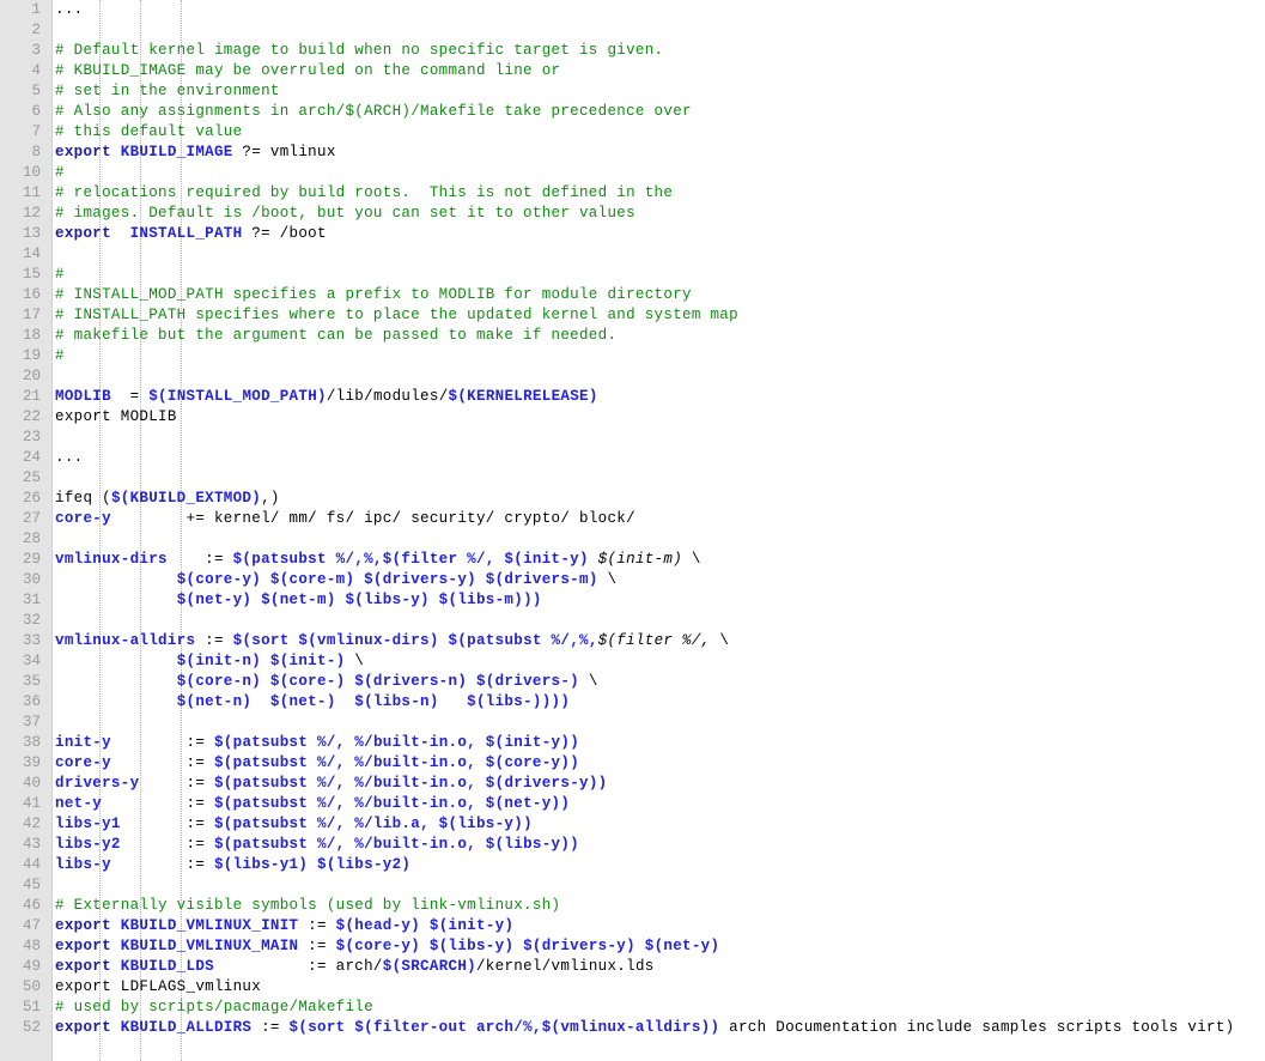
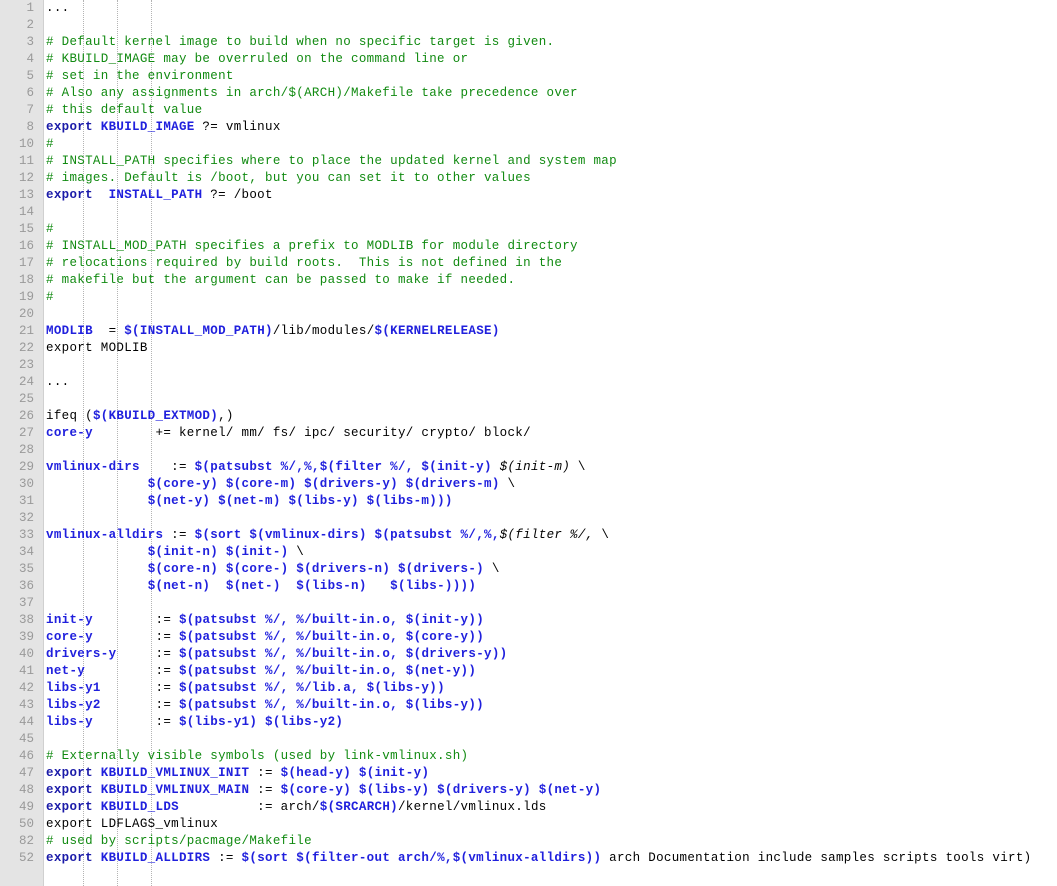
  1 ...
  2
  3 # Default kernel image to build when no specific target is given.
  4 # KBUILD_IMAGE may be overruled on the command line or
  5 # set in the environment
  6 # Also any assignments in arch/$(ARCH)/Makefile take precedence over
  7 # this default value
  8 export KBUILD_IMAGE ?= vmlinux
  10 #
- 11 # relocations required by build roots. This is not defined in the
+ 11 # INSTALL_PATH specifies where to place the updated kernel and system map
  12 # images. Default is /boot, but you can set it to other values
  13 export INSTALL_PATH ?= /boot
  14
  15 #
  16 # INSTALL_MOD_PATH specifies a prefix to MODLIB for module directory
- 17 # INSTALL_PATH specifies where to place the updated kernel and system map
+ 17 # relocations required by build roots. This is not defined in the
  18 # makefile but the argument can be passed to make if needed.
  19 #
  20
  21 MODLIB = $(INSTALL_MOD_PATH)/lib/modules/$(KERNELRELEASE)
  22 export MODLIB
  23
  24 ...
  25
  26 ifeq ($(KBUILD_EXTMOD),)
  27 core-y += kernel/ mm/ fs/ ipc/ security/ crypto/ block/
  28
  29 vmlinux-dirs := $(patsubst %/,%,$(filter %/, $(init-y) $(init-m) \
  30 $(core-y) $(core-m) $(drivers-y) $(drivers-m) \
  31 $(net-y) $(net-m) $(libs-y) $(libs-m)))
  32
  33 vmlinux-alldirs := $(sort $(vmlinux-dirs) $(patsubst %/,%,$(filter %/, \
  34 $(init-n) $(init-) \
  35 $(core-n) $(core-) $(drivers-n) $(drivers-) \
  36 $(net-n) $(net-) $(libs-n) $(libs-))))
  37
  38 init-y := $(patsubst %/, %/built-in.o, $(init-y))
  39 core-y := $(patsubst %/, %/built-in.o, $(core-y))
  40 drivers-y := $(patsubst %/, %/built-in.o, $(drivers-y))
  41 net-y := $(patsubst %/, %/built-in.o, $(net-y))
  42 libs-y1 := $(patsubst %/, %/lib.a, $(libs-y))
  43 libs-y2 := $(patsubst %/, %/built-in.o, $(libs-y))
  44 libs-y := $(libs-y1) $(libs-y2)
  45
  46 # Externally visible symbols (used by link-vmlinux.sh)
  47 export KBUILD_VMLINUX_INIT := $(head-y) $(init-y)
  48 export KBUILD_VMLINUX_MAIN := $(core-y) $(libs-y) $(drivers-y) $(net-y)
  49 export KBUILD_LDS := arch/$(SRCARCH)/kernel/vmlinux.lds
  50 export LDFLAGS_vmlinux
- 51 # used by scripts/pacmage/Makefile
+ 82 # used by scripts/pacmage/Makefile
  52 export KBUILD_ALLDIRS := $(sort $(filter-out arch/%,$(vmlinux-alldirs)) arch Documentation include samples scripts tools virt)
